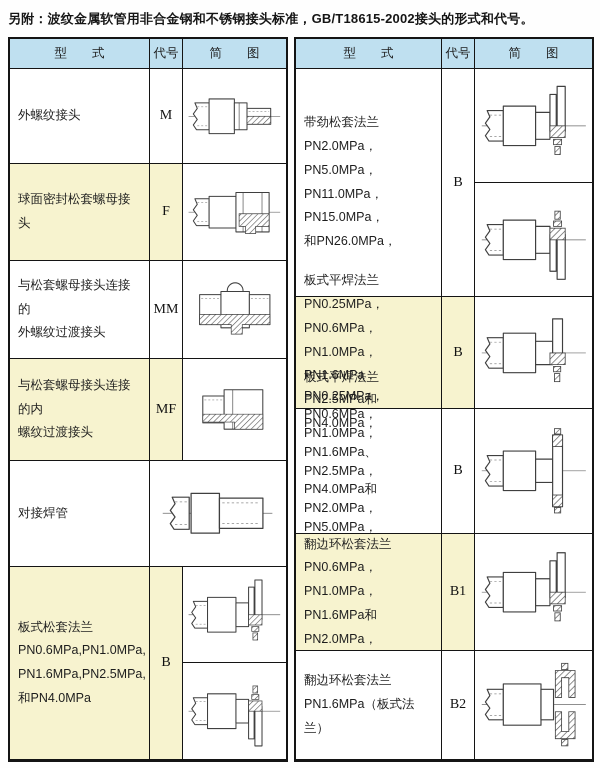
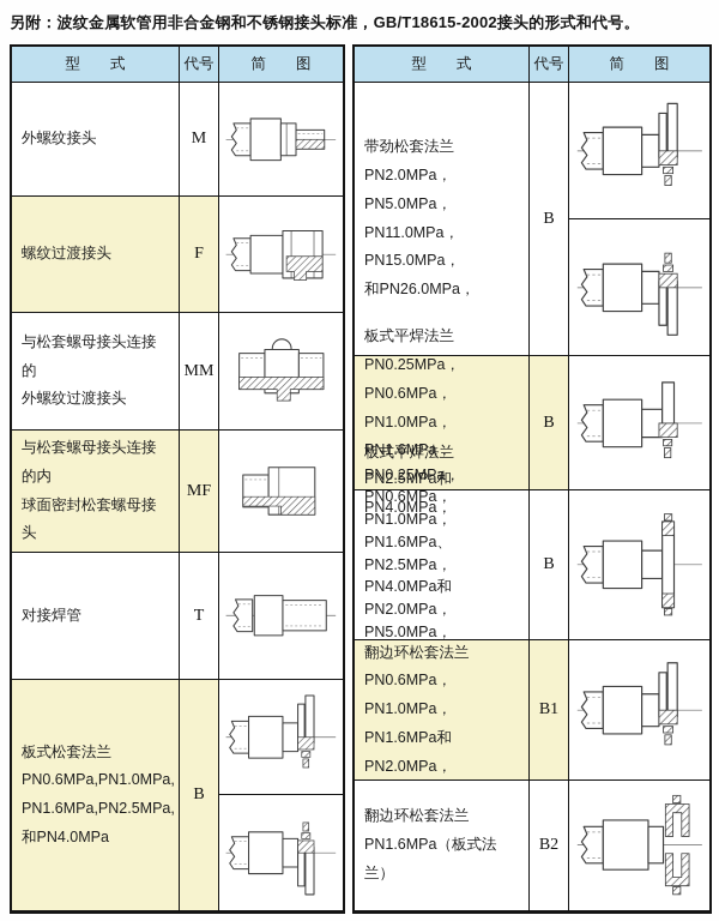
  另附：波纹金属软管用非合金钢和不锈钢接头标准，GB/T18615-2002接头的形式和代号。
  型 式
  代号
  简 图
  外螺纹接头
  M
- 球面密封松套螺母接头
+ 螺纹过渡接头
  F
  与松套螺母接头连接的
  外螺纹过渡接头
  MM
  与松套螺母接头连接的内
- 螺纹过渡接头
+ 球面密封松套螺母接头
  MF
  对接焊管
+ T
  板式松套法兰
  PN0.6MPa,PN1.0MPa,
  PN1.6MPa,PN2.5MPa,
  和PN4.0MPa
  B
  型 式
  代号
  简 图
  带劲松套法兰
  PN2.0MPa，PN5.0MPa，
  PN11.0MPa，PN15.0MPa，
  和PN26.0MPa，
  B
  板式平焊法兰
  PN0.25MPa，PN0.6MPa，
  PN1.0MPa，PN1.6MPa，
  PN2.5MPa和PN4.0MPa，
  B
  板式平焊法兰
  PN0.25MPa，PN0.6MPa，
  PN1.0MPa，PN1.6MPa、
  PN2.5MPa，PN4.0MPa和
  PN2.0MPa，PN5.0MPa，
  B
  翻边环松套法兰
  PN0.6MPa，PN1.0MPa，
  PN1.6MPa和PN2.0MPa，
  B1
  翻边环松套法兰
  PN1.6MPa（板式法兰）
  B2
